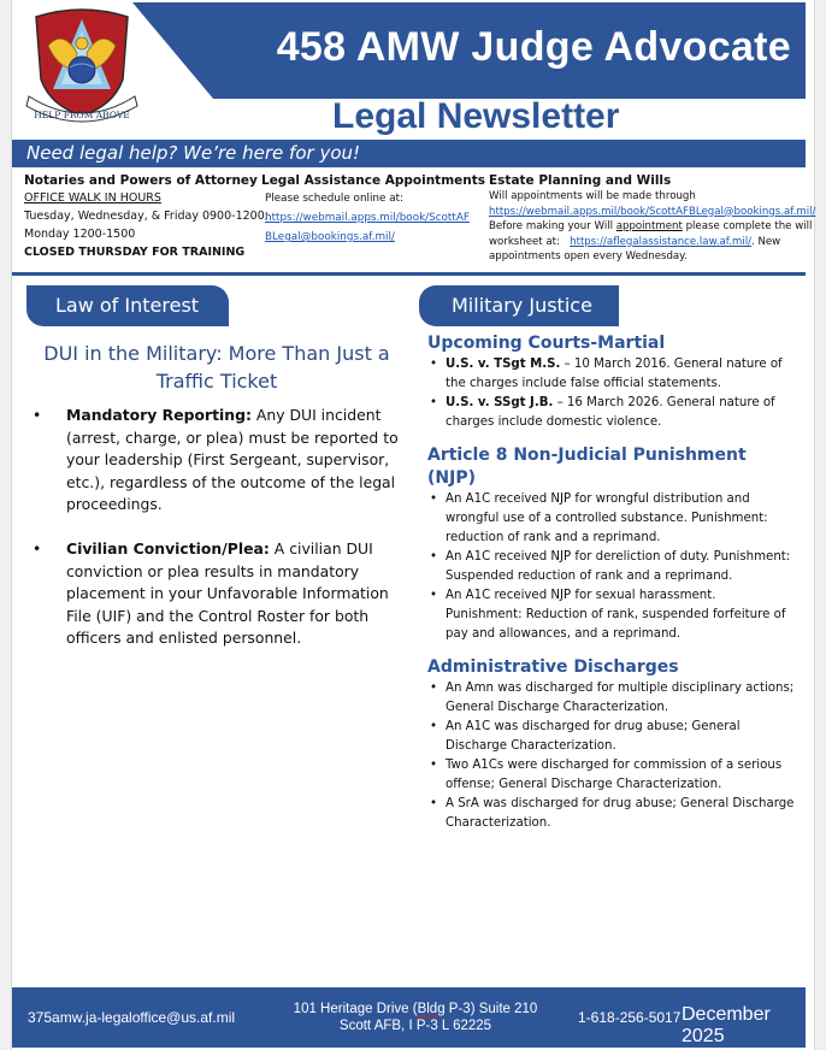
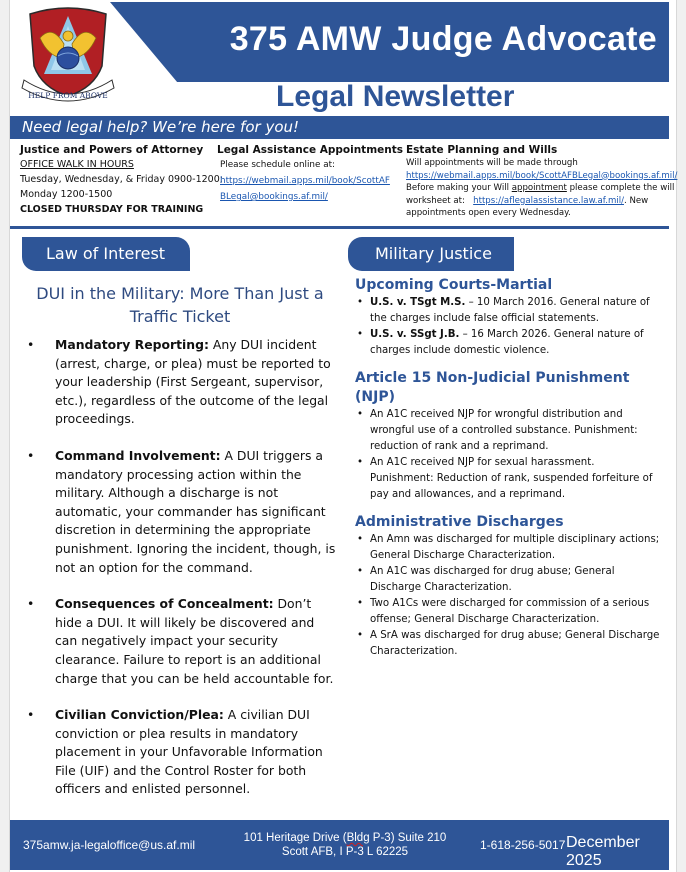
  HELP FROM ABOVE
- 458 AMW Judge Advocate
+ 375 AMW Judge Advocate
  Legal Newsletter
  Need legal help? We’re here for you!
- Notaries and Powers of Attorney
+ Justice and Powers of Attorney
  OFFICE WALK IN HOURS
  Tuesday, Wednesday, & Friday 0900-1200;
  Monday 1200-1500
  CLOSED THURSDAY FOR TRAINING
  Legal Assistance Appointments
  Please schedule online at:
  https://webmail.apps.mil/book/ScottAF
  BLegal@bookings.af.mil/
  Estate Planning and Wills
  Will appointments will be made through
  https://webmail.apps.mil/book/ScottAFBLegal@bookings.af.mil/
  Before making your Will appointment please complete the will
  worksheet at: https://aflegalassistance.law.af.mil/. New
  appointments open every Wednesday.
  Law of Interest
  DUI in the Military: More Than Just a Traffic Ticket
  Mandatory Reporting: Any DUI incident (arrest, charge, or plea) must be reported to your leadership (First Sergeant, supervisor, etc.), regardless of the outcome of the legal proceedings.
+ Command Involvement: A DUI triggers a mandatory processing action within the military. Although a discharge is not automatic, your commander has significant discretion in determining the appropriate punishment. Ignoring the incident, though, is not an option for the command.
+ Consequences of Concealment: Don’t hide a DUI. It will likely be discovered and can negatively impact your security clearance. Failure to report is an additional charge that you can be held accountable for.
  Civilian Conviction/Plea: A civilian DUI conviction or plea results in mandatory placement in your Unfavorable Information File (UIF) and the Control Roster for both officers and enlisted personnel.
  Military Justice
  Upcoming Courts-Martial
  U.S. v. TSgt M.S. – 10 March 2016. General nature of the charges include false official statements.
  U.S. v. SSgt J.B. – 16 March 2026. General nature of charges include domestic violence.
- Article 8 Non-Judicial Punishment (NJP)
+ Article 15 Non-Judicial Punishment (NJP)
  An A1C received NJP for wrongful distribution and wrongful use of a controlled substance. Punishment: reduction of rank and a reprimand.
- An A1C received NJP for dereliction of duty. Punishment: Suspended reduction of rank and a reprimand.
  An A1C received NJP for sexual harassment. Punishment: Reduction of rank, suspended forfeiture of pay and allowances, and a reprimand.
  Administrative Discharges
  An Amn was discharged for multiple disciplinary actions; General Discharge Characterization.
  An A1C was discharged for drug abuse; General Discharge Characterization.
  Two A1Cs were discharged for commission of a serious offense; General Discharge Characterization.
  A SrA was discharged for drug abuse; General Discharge Characterization.
  375amw.ja-legaloffice@us.af.mil
  101 Heritage Drive (Bldg P-3) Suite 210
  Scott AFB, I P-3 L 62225
  1-618-256-5017
  December 2025
